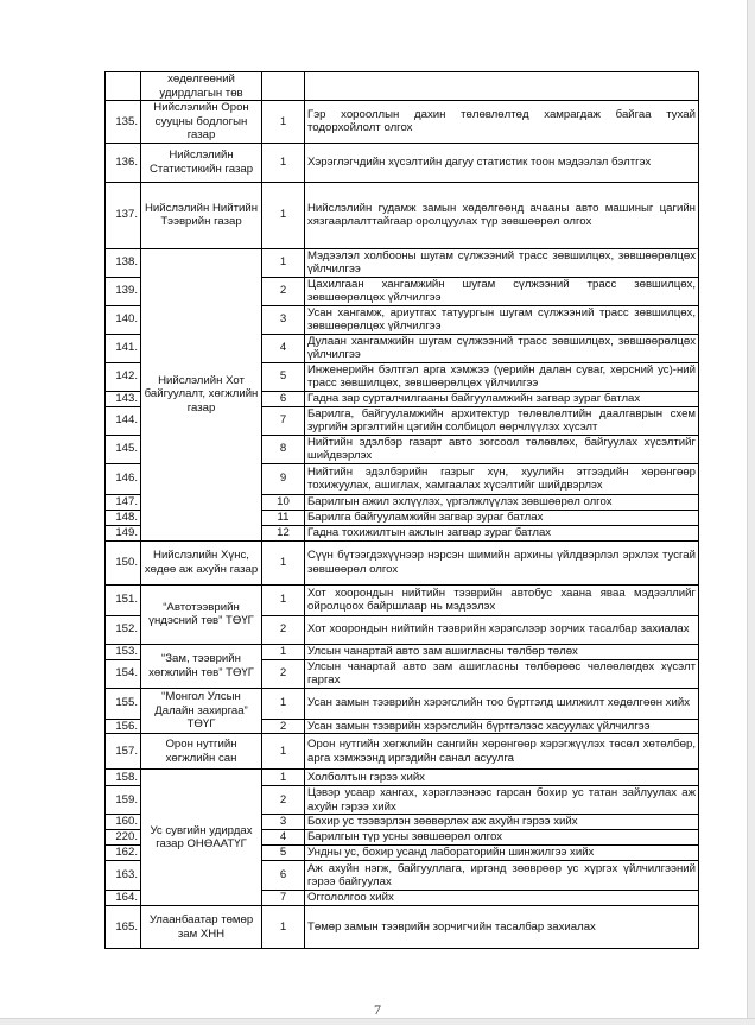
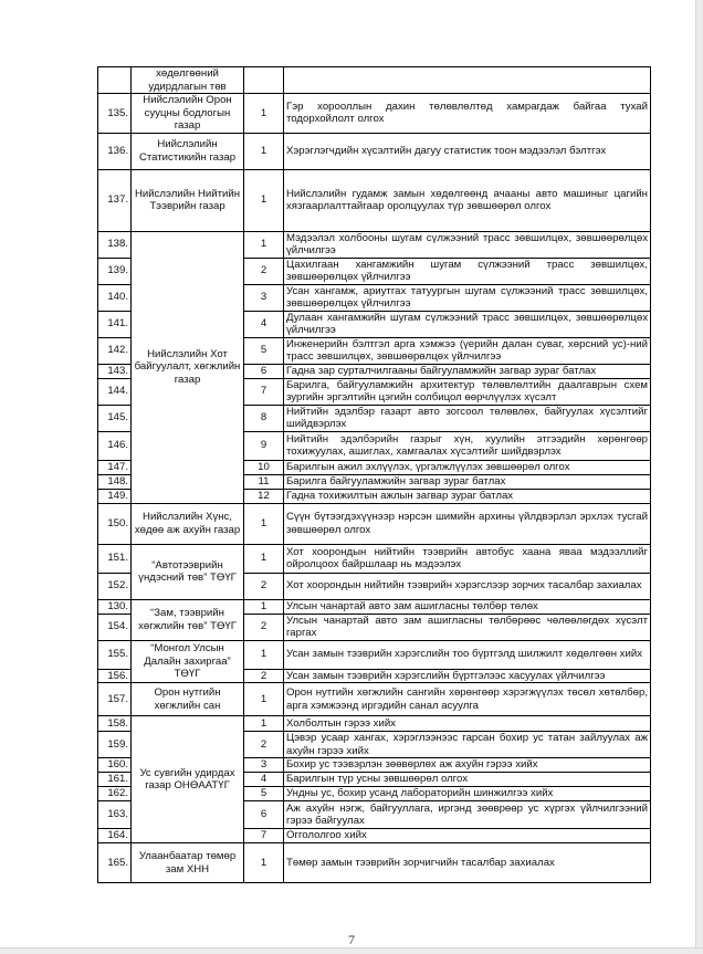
  	хөдөлгөөний удирдлагын төв
  135.	Нийслэлийн Орон сууцны бодлогын газар	1	Гэр хорооллын дахин төлөвлөлтөд хамрагдаж байгаа тухай тодорхойлолт олгох
  136.	Нийслэлийн Статистикийн газар	1	Хэрэглэгчдийн хүсэлтийн дагуу статистик тоон мэдээлэл бэлтгэх
  137.	Нийслэлийн Нийтийн Тээврийн газар	1	Нийслэлийн гудамж замын хөдөлгөөнд ачааны авто машиныг цагийн хязгаарлалттайгаар оролцуулах түр зөвшөөрөл олгох
  138.	Нийслэлийн Хот байгуулалт, хөгжлийн газар	1	Мэдээлэл холбооны шугам сүлжээний трасс зөвшилцөх, зөвшөөрөлцөх үйлчилгээ
  139.	2	Цахилгаан хангамжийн шугам сүлжээний трасс зөвшилцөх, зөвшөөрөлцөх үйлчилгээ
  140.	3	Усан хангамж, ариутгах татуургын шугам сүлжээний трасс зөвшилцөх, зөвшөөрөлцөх үйлчилгээ
  141.	4	Дулаан хангамжийн шугам сүлжээний трасс зөвшилцөх, зөвшөөрөлцөх үйлчилгээ
  142.	5	Инженерийн бэлтгэл арга хэмжээ (үерийн далан суваг, хөрсний ус)-ний трасс зөвшилцөх, зөвшөөрөлцөх үйлчилгээ
  143.	6	Гадна зар сурталчилгааны байгууламжийн загвар зураг батлах
  144.	7	Барилга, байгууламжийн архитектур төлөвлөлтийн даалгаврын схем зургийн эргэлтийн цэгийн солбицол өөрчлүүлэх хүсэлт
  145.	8	Нийтийн эдэлбэр газарт авто зогсоол төлөвлөх, байгуулах хүсэлтийг шийдвэрлэх
  146.	9	Нийтийн эдэлбэрийн газрыг хүн, хуулийн этгээдийн хөрөнгөөр тохижуулах, ашиглах, хамгаалах хүсэлтийг шийдвэрлэх
  147.	10	Барилгын ажил эхлүүлэх, үргэлжлүүлэх зөвшөөрөл олгох
  148.	11	Барилга байгууламжийн загвар зураг батлах
  149.	12	Гадна тохижилтын ажлын загвар зураг батлах
  150.	Нийслэлийн Хүнс, хөдөө аж ахуйн газар	1	Сүүн бүтээгдэхүүнээр нэрсэн шимийн архины үйлдвэрлэл эрхлэх тусгай зөвшөөрөл олгох
  151.	“Автотээврийн үндэсний төв” ТӨҮГ	1	Хот хоорондын нийтийн тээврийн автобус хаана явaa мэдээллийг ойролцоох байршлаар нь мэдээлэх
  152.	2	Хот хоорондын нийтийн тээврийн хэрэгслээр зорчих тасалбар захиалах
- 153.	“Зам, тээврийн хөгжлийн төв” ТӨҮГ	1	Улсын чанартай авто зам ашигласны төлбөр төлөх
+ 130.	“Зам, тээврийн хөгжлийн төв” ТӨҮГ	1	Улсын чанартай авто зам ашигласны төлбөр төлөх
  154.	2	Улсын чанартай авто зам ашигласны төлбөрөөс чөлөөлөгдөх хүсэлт гаргах
  155.	“Монгол Улсын Далайн захиргаа” ТӨҮГ	1	Усан замын тээврийн хэрэгслийн тоо бүртгэлд шилжилт хөдөлгөөн хийх
  156.	2	Усан замын тээврийн хэрэгслийн бүртгэлээс хасуулах үйлчилгээ
  157.	Орон нутгийн хөгжлийн сан	1	Орон нутгийн хөгжлийн сангийн хөрөнгөөр хэрэгжүүлэх төсөл хөтөлбөр, арга хэмжээнд иргэдийн санал асуулга
  158.	Ус сувгийн удирдах газар ОНӨААТҮГ	1	Холболтын гэрээ хийх
  159.	2	Цэвэр усаар хангах, хэрэглээнээс гарсан бохир ус татан зайлуулах аж ахуйн гэрээ хийх
  160.	3	Бохир ус тээвэрлэн зөөвөрлөх аж ахуйн гэрээ хийх
- 220.	4	Барилгын түр усны зөвшөөрөл олгох
+ 161.	4	Барилгын түр усны зөвшөөрөл олгох
  162.	5	Ундны ус, бохир усанд лабораторийн шинжилгээ хийх
  163.	6	Аж ахуйн нэгж, байгууллага, иргэнд зөөврөөр ус хүргэх үйлчилгээний гэрээ байгуулах
  164.	7	Оггололгоо хийх
  165.	Улаанбаатар төмөр зам ХНН	1	Төмөр замын тээврийн зорчигчийн тасалбар захиалах
  7
